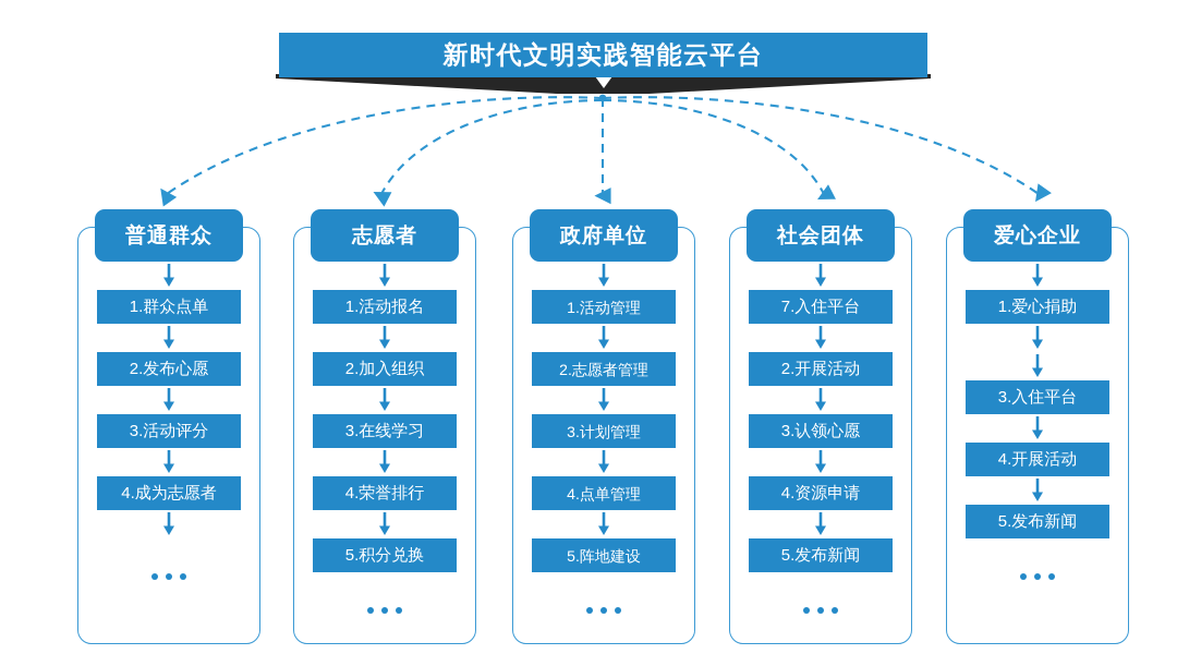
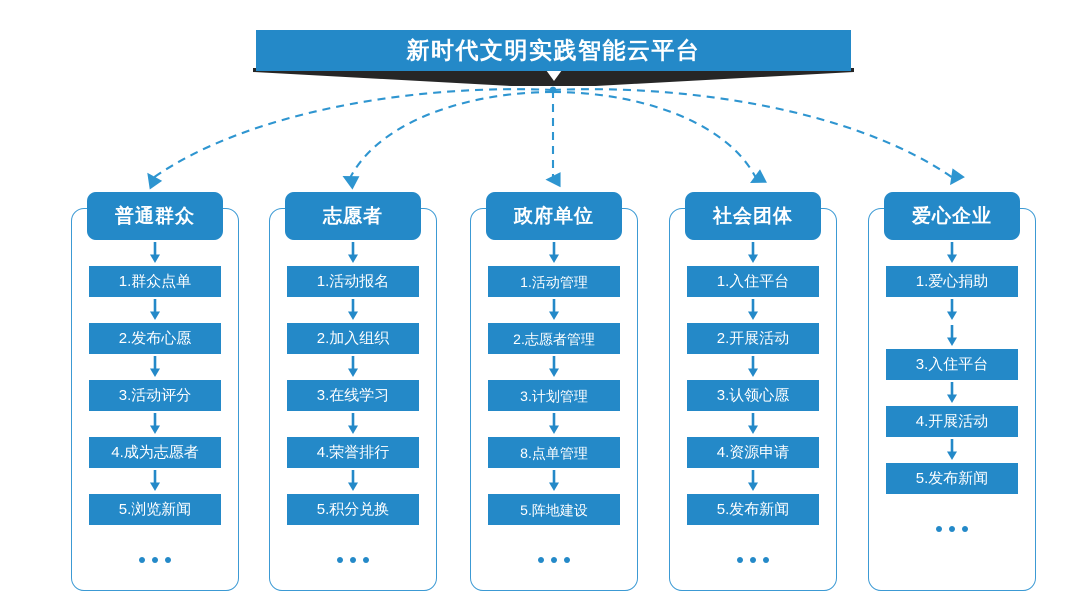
  新时代文明实践智能云平台
  普通群众
  1.群众点单
  2.发布心愿
  3.活动评分
  4.成为志愿者
+ 5.浏览新闻
  志愿者
  1.活动报名
  2.加入组织
  3.在线学习
  4.荣誉排行
  5.积分兑换
  政府单位
  1.活动管理
  2.志愿者管理
  3.计划管理
- 4.点单管理
+ 8.点单管理
  5.阵地建设
  社会团体
- 7.入住平台
+ 1.入住平台
  2.开展活动
  3.认领心愿
  4.资源申请
  5.发布新闻
  爱心企业
  1.爱心捐助
  3.入住平台
  4.开展活动
  5.发布新闻
